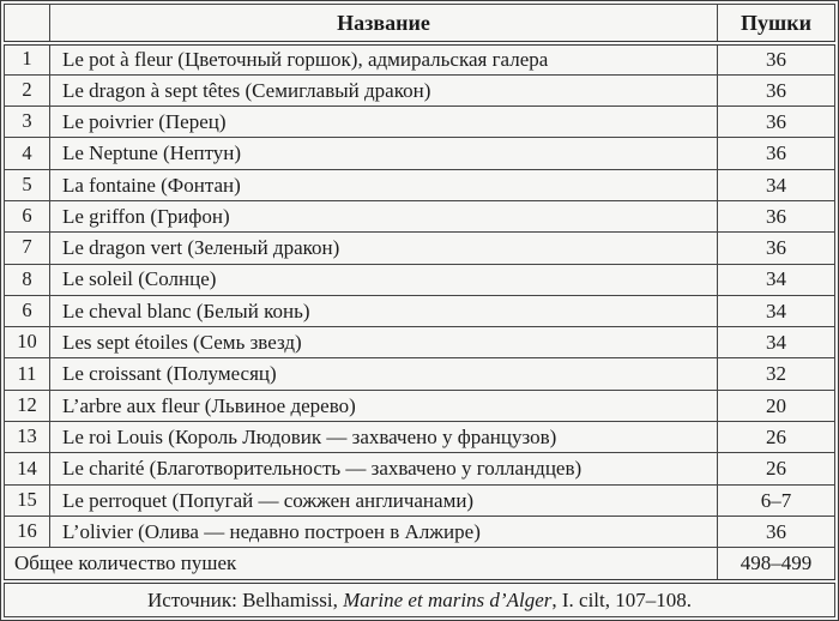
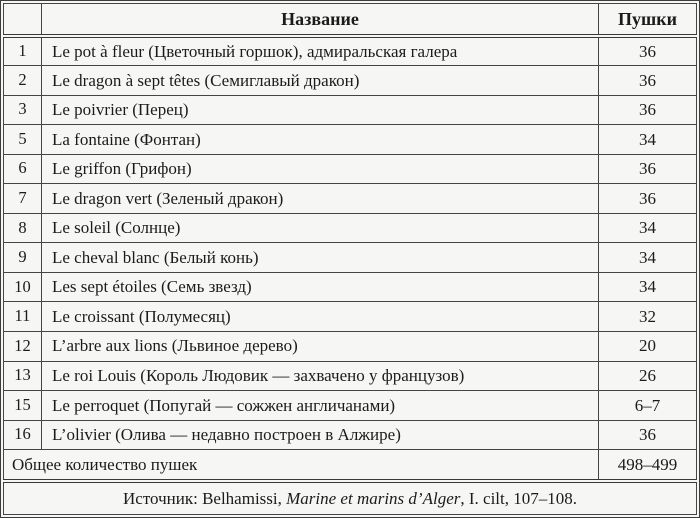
  	Название	Пушки
  1	Le pot à fleur (Цветочный горшок), адмиральская галера	36
  2	Le dragon à sept têtes (Семиглавый дракон)	36
  3	Le poivrier (Перец)	36
- 4	Le Neptune (Нептун)	36
  5	La fontaine (Фонтан)	34
  6	Le griffon (Грифон)	36
  7	Le dragon vert (Зеленый дракон)	36
  8	Le soleil (Солнце)	34
- 6	Le cheval blanc (Белый конь)	34
+ 9	Le cheval blanc (Белый конь)	34
  10	Les sept étoiles (Семь звезд)	34
  11	Le croissant (Полумесяц)	32
- 12	L’arbre aux fleur (Львиное дерево)	20
+ 12	L’arbre aux lions (Львиное дерево)	20
  13	Le roi Louis (Король Людовик — захвачено у французов)	26
- 14	Le charité (Благотворительность — захвачено у голландцев)	26
  15	Le perroquet (Попугай — сожжен англичанами)	6–7
  16	L’olivier (Олива — недавно построен в Алжире)	36
  Общее количество пушек	498–499
  Источник: Belhamissi, Marine et marins d’Alger, I. cilt, 107–108.
